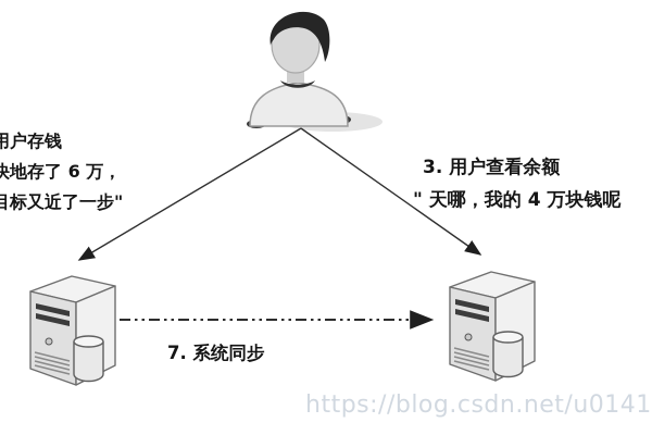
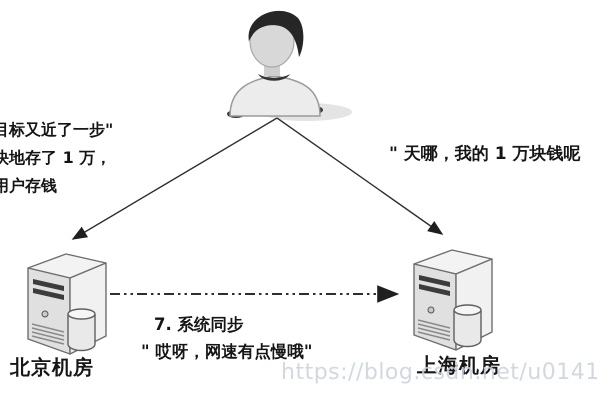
- 用户存钱
+ 目标又近了一步"
- 快地存了 6 万，
+ 快地存了 1 万，
- 目标又近了一步"
+ 用户存钱
- 3. 用户查看余额
- " 天哪，我的 4 万块钱呢
+ " 天哪，我的 1 万块钱呢
  7. 系统同步
+ " 哎呀，网速有点慢哦"
+ 北京机房
+ 上海机房
  https://blog.csdn.net/u0141
